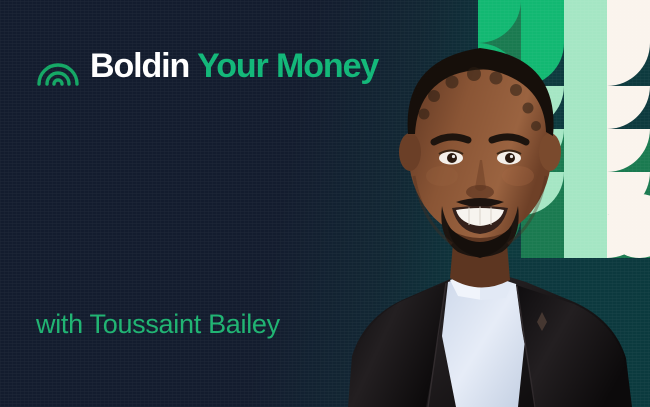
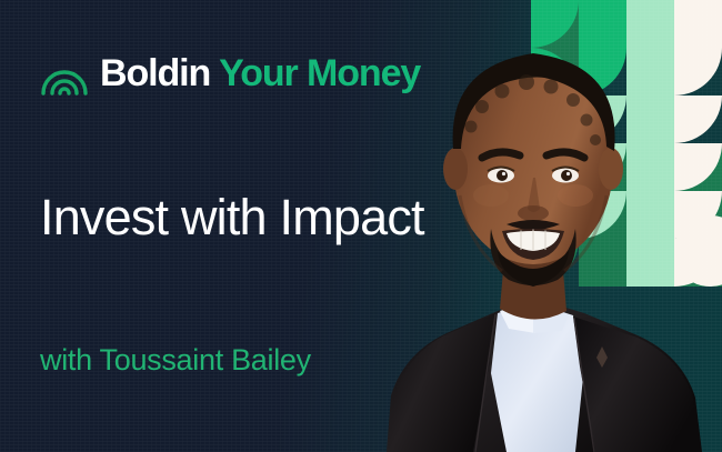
  Boldin
  Your Money
+ Invest with Impact
  with Toussaint Bailey
